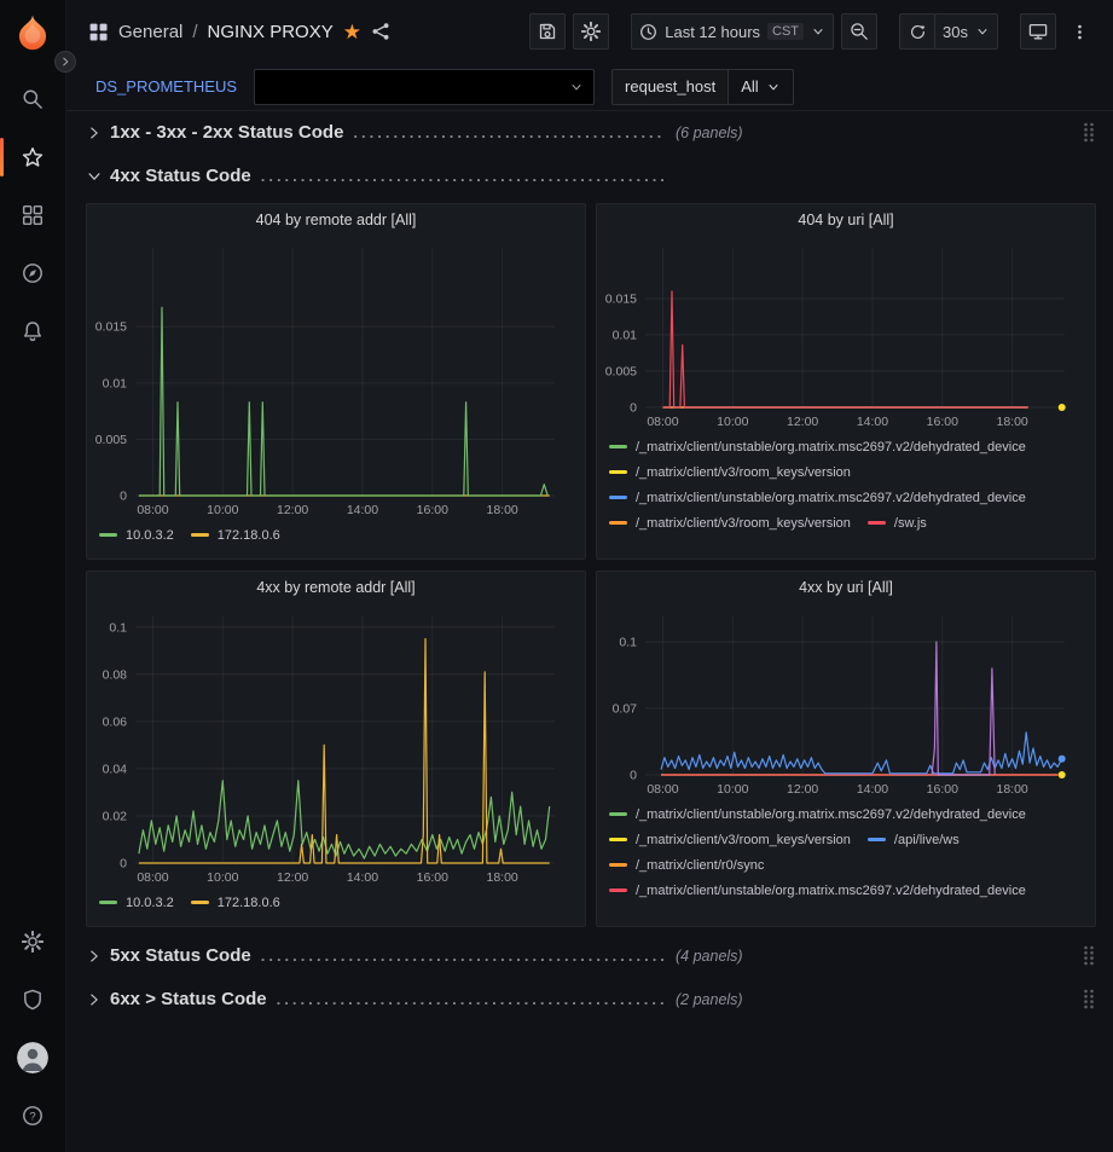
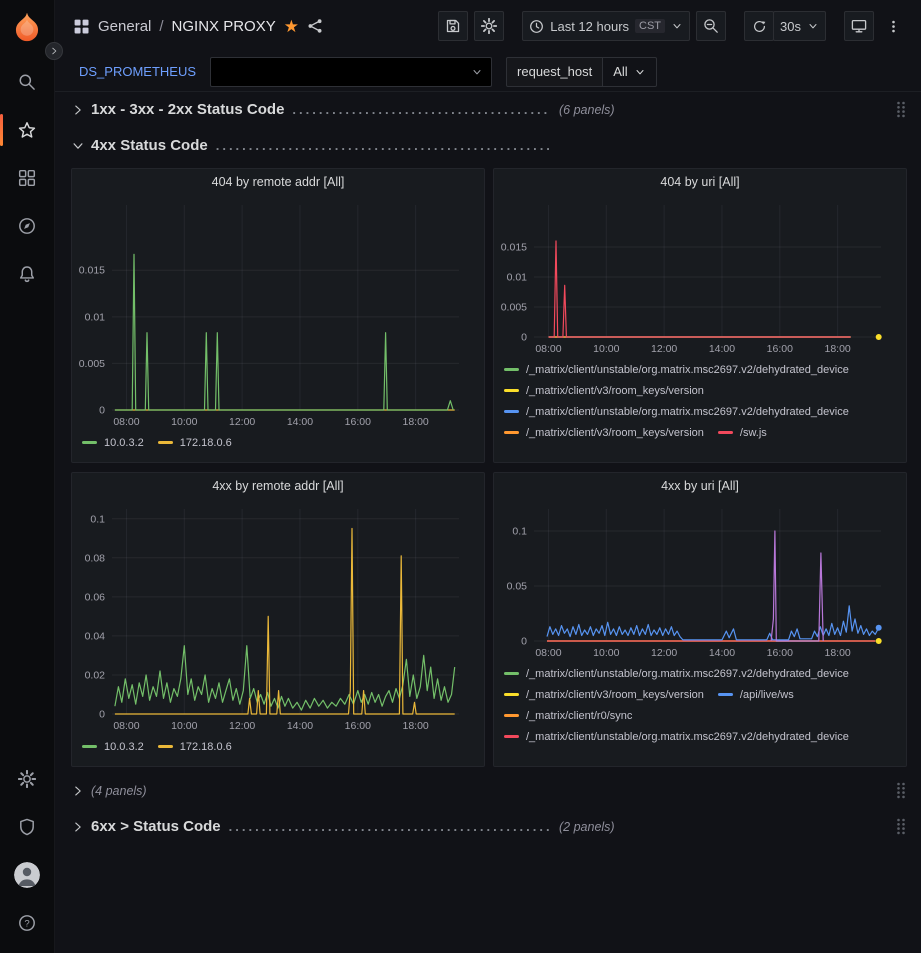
  ?
  General
  /
  NGINX PROXY
  ★
  Last 12 hours
  CST
  30s
  DS_PROMETHEUS
  request_host
  All
  1xx - 3xx - 2xx Status Code
  (6 panels)
  4xx Status Code
  404 by remote addr [All]
  08:00
  10:00
  12:00
  14:00
  16:00
  18:00
  0
  0.005
  0.01
  0.015
  10.0.3.2
  172.18.0.6
  404 by uri [All]
  08:00
  10:00
  12:00
  14:00
  16:00
  18:00
  0
  0.005
  0.01
  0.015
  /_matrix/client/unstable/org.matrix.msc2697.v2/dehydrated_device
  /_matrix/client/v3/room_keys/version
  /_matrix/client/unstable/org.matrix.msc2697.v2/dehydrated_device
  /_matrix/client/v3/room_keys/version
  /sw.js
  4xx by remote addr [All]
  08:00
  10:00
  12:00
  14:00
  16:00
  18:00
  0
  0.02
  0.04
  0.06
  0.08
  0.1
  10.0.3.2
  172.18.0.6
  4xx by uri [All]
  08:00
  10:00
  12:00
  14:00
  16:00
  18:00
  0
- 0.07
+ 0.05
  0.1
  /_matrix/client/unstable/org.matrix.msc2697.v2/dehydrated_device
  /_matrix/client/v3/room_keys/version
  /api/live/ws
  /_matrix/client/r0/sync
  /_matrix/client/unstable/org.matrix.msc2697.v2/dehydrated_device
- 5xx Status Code
  (4 panels)
  6xx > Status Code
  (2 panels)
